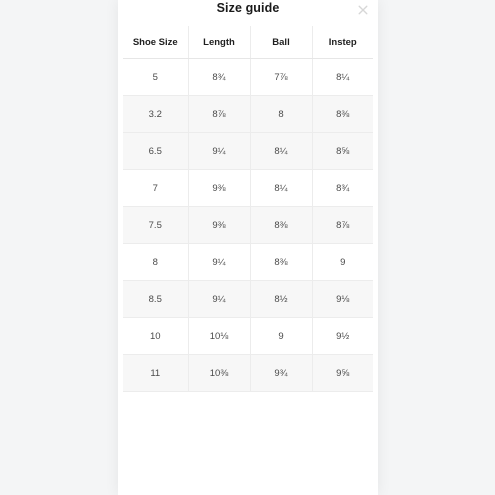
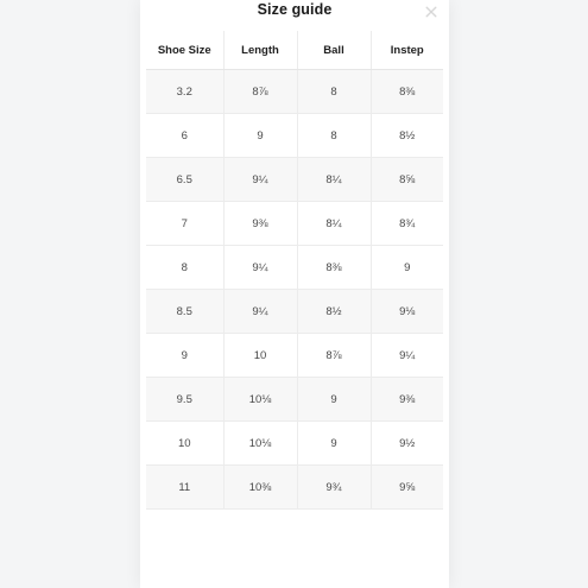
  Size guide
  Shoe Size	Length	Ball	Instep
- 5	8¾	7⅞	8¼
  3.2	8⅞	8	8⅜
+ 6	9	8	8½
  6.5	9¼	8¼	8⅝
  7	9⅜	8¼	8¾
- 7.5	9⅜	8⅜	8⅞
  8	9¼	8⅜	9
  8.5	9¼	8½	9⅛
+ 9	10	8⅞	9¼
+ 9.5	10⅛	9	9⅜
  10	10⅛	9	9½
  11	10⅜	9¾	9⅝
